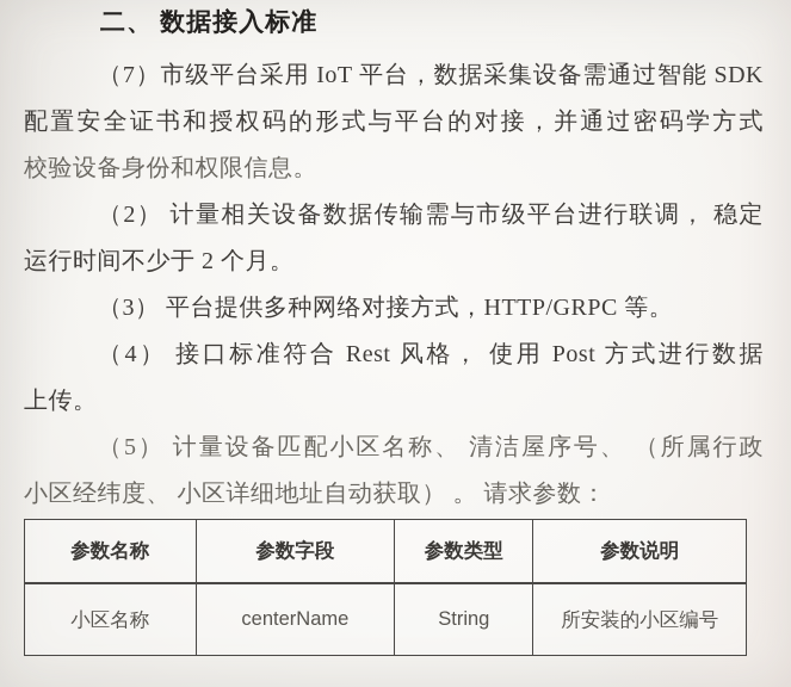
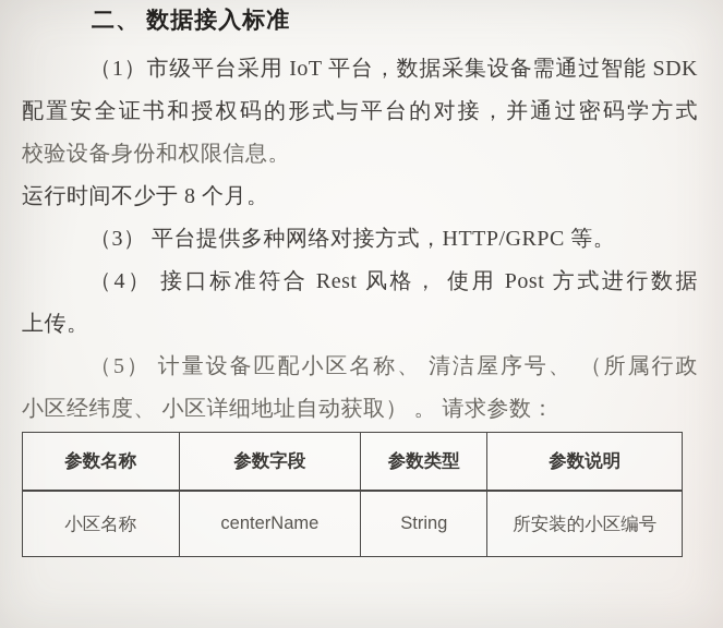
  二、 数据接入标准
- （7）市级平台采用 IoT 平台，数据采集设备需通过智能 SDK
+ （1）市级平台采用 IoT 平台，数据采集设备需通过智能 SDK
  配置安全证书和授权码的形式与平台的对接，并通过密码学方式
  校验设备身份和权限信息。
- （2） 计量相关设备数据传输需与市级平台进行联调， 稳定
- 运行时间不少于 2 个月。
+ 运行时间不少于 8 个月。
  （3） 平台提供多种网络对接方式，HTTP/GRPC 等。
  （4） 接口标准符合 Rest 风格， 使用 Post 方式进行数据
  上传。
  （5） 计量设备匹配小区名称、 清洁屋序号、 （所属行政
  小区经纬度、 小区详细地址自动获取） 。 请求参数：
  参数名称	参数字段	参数类型	参数说明
  小区名称	centerName	String	所安装的小区编号
